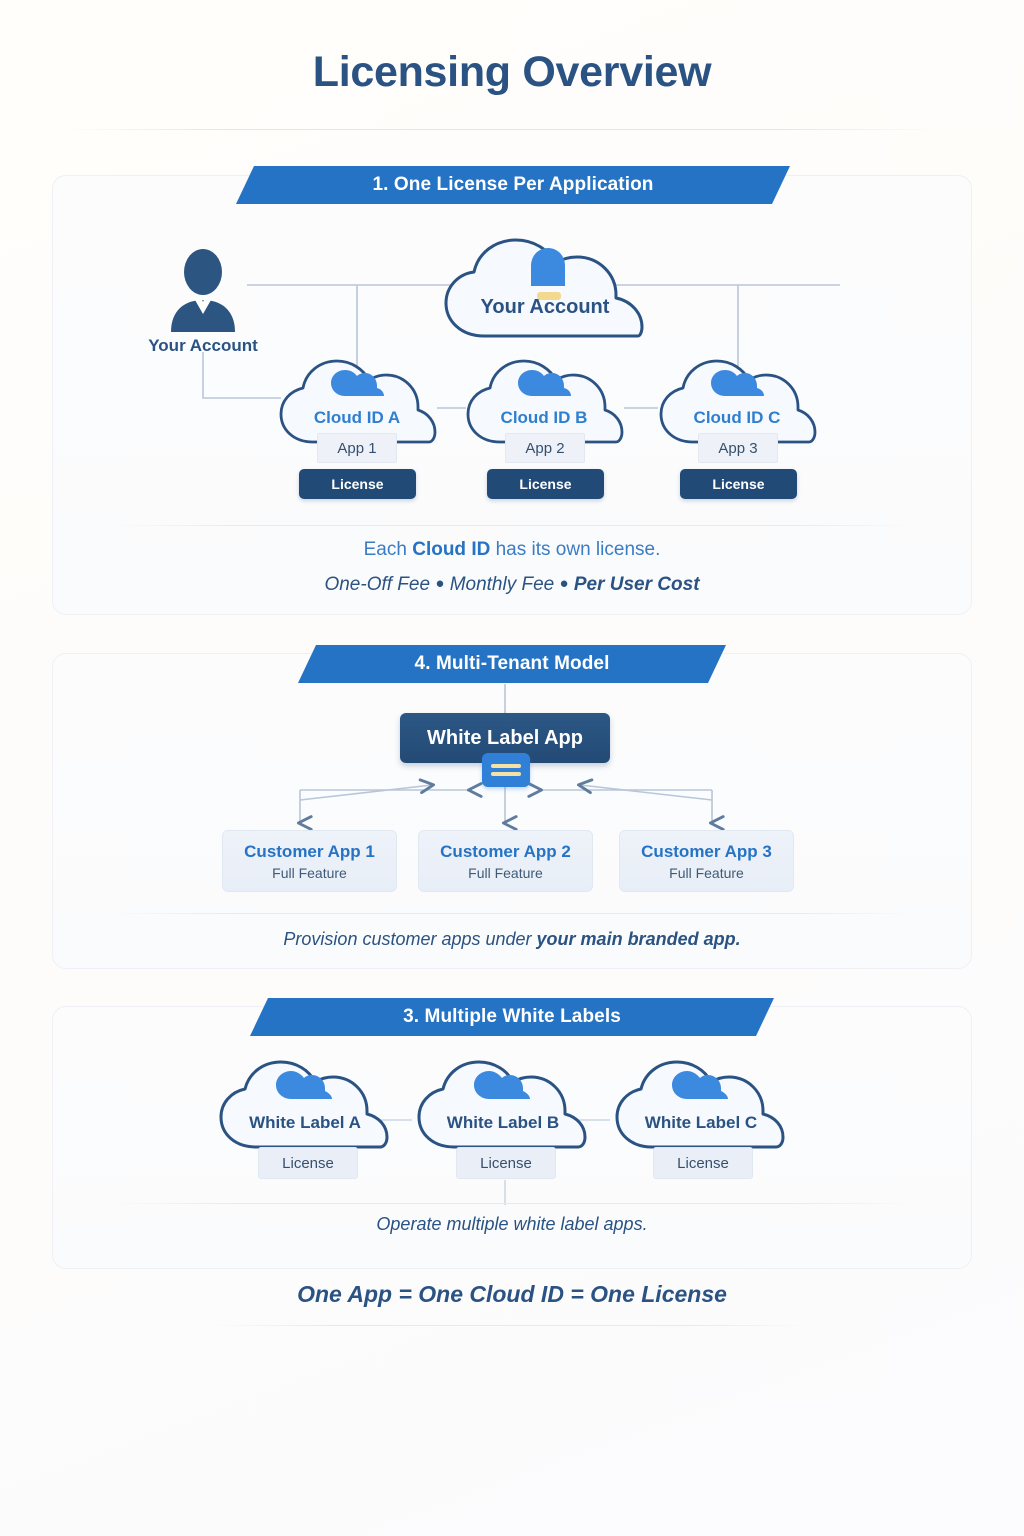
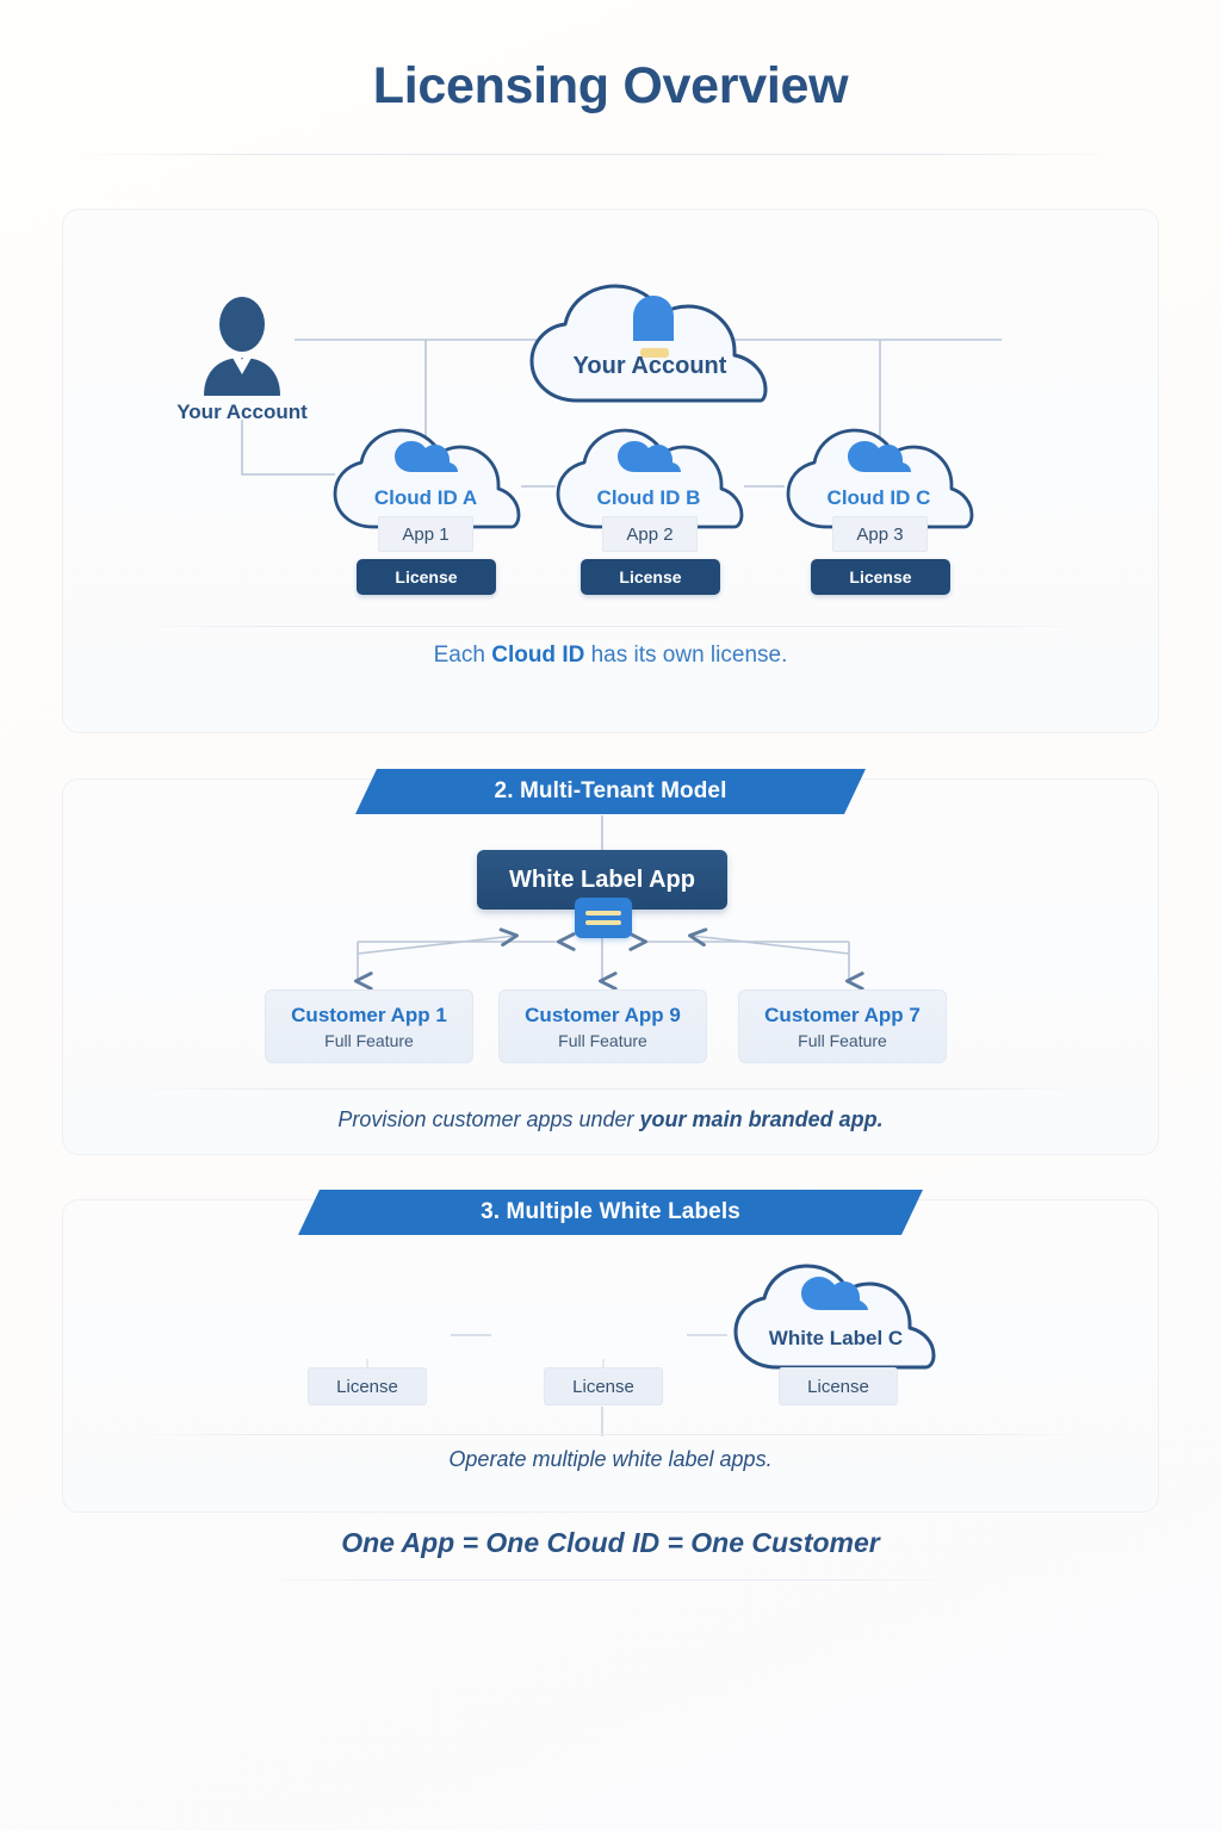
  Licensing Overview
- 1. One License Per Application
- 4. Multi-Tenant Model
+ 2. Multi-Tenant Model
  3. Multiple White Labels
  Your Account
  Your Account
  Cloud ID A
  Cloud ID B
  Cloud ID C
  App 1
  App 2
  App 3
  License
  License
  License
  Each Cloud ID has its own license.
- One-Off Fee ● Monthly Fee ● Per User Cost
  White Label App
  Customer App 1
  Full Feature
- Customer App 2
+ Customer App 9
  Full Feature
- Customer App 3
+ Customer App 7
  Full Feature
  Provision customer apps under your main branded app.
- White Label A
- White Label B
  White Label C
  License
  License
  License
  Operate multiple white label apps.
- One App = One Cloud ID = One License
+ One App = One Cloud ID = One Customer
